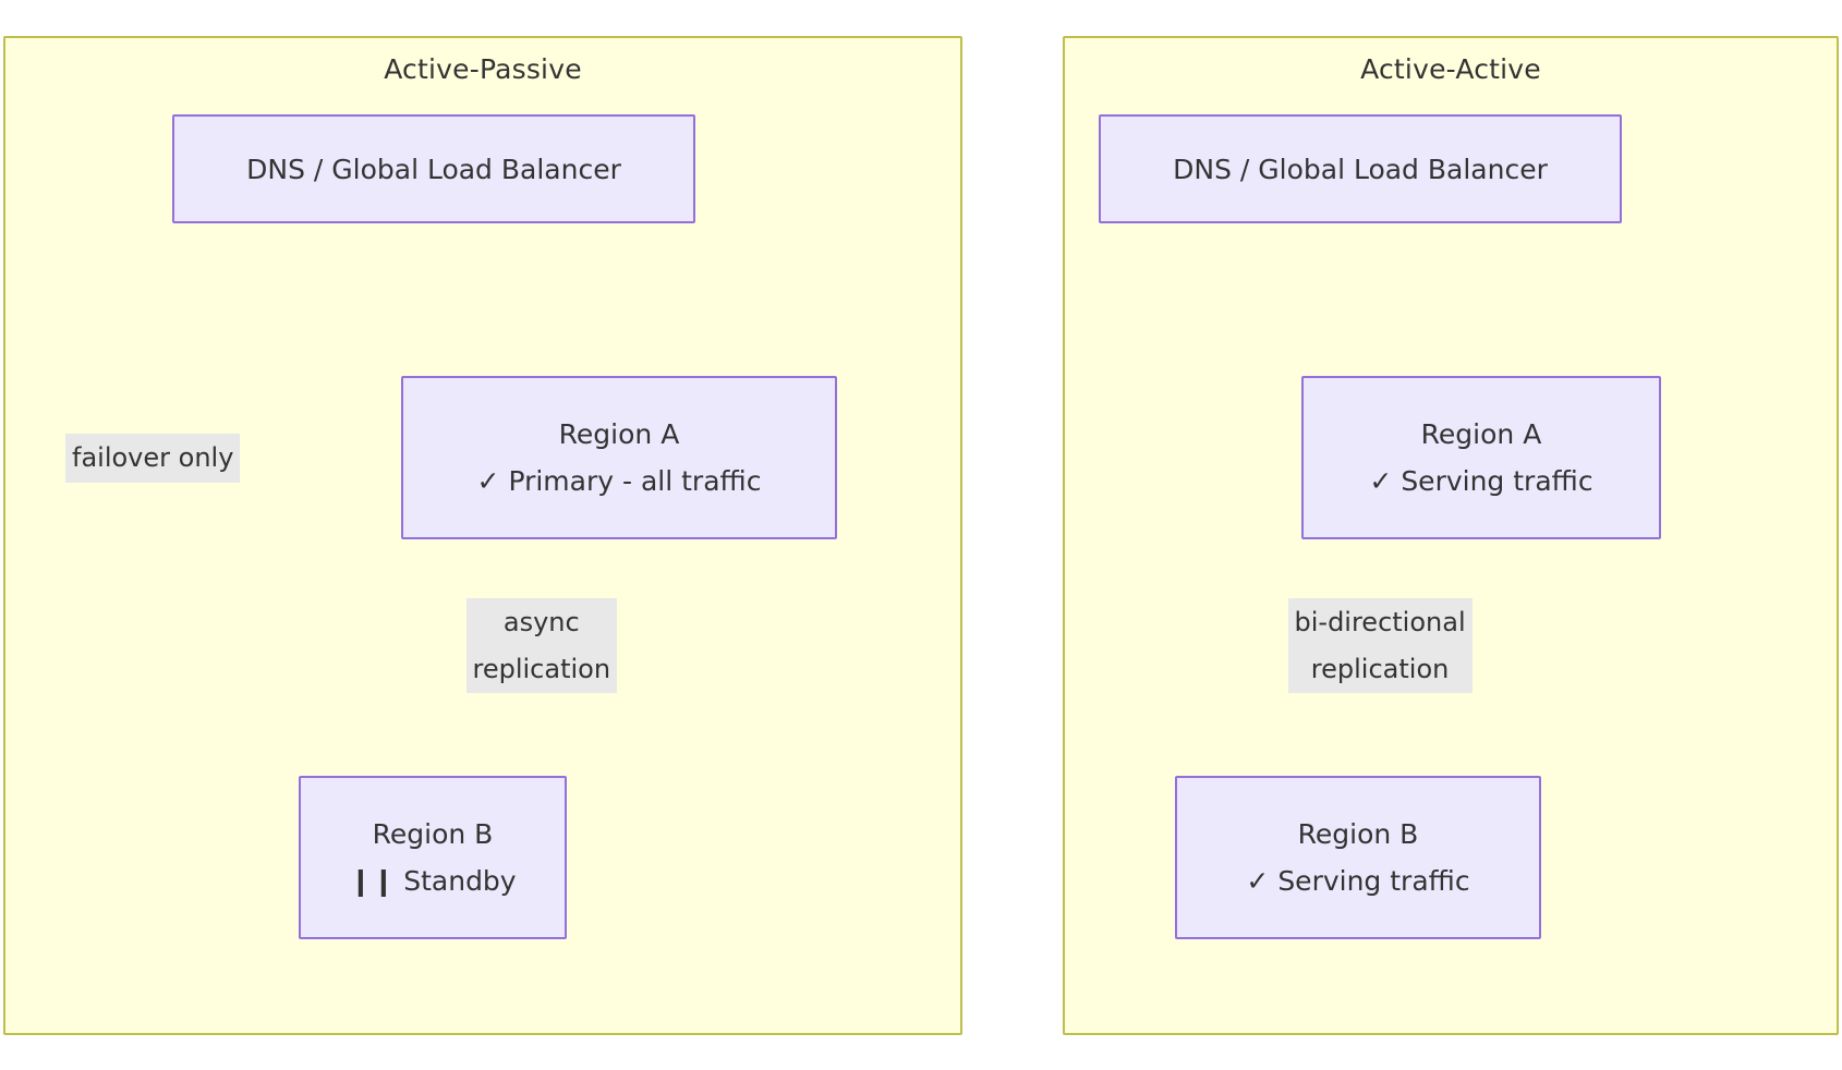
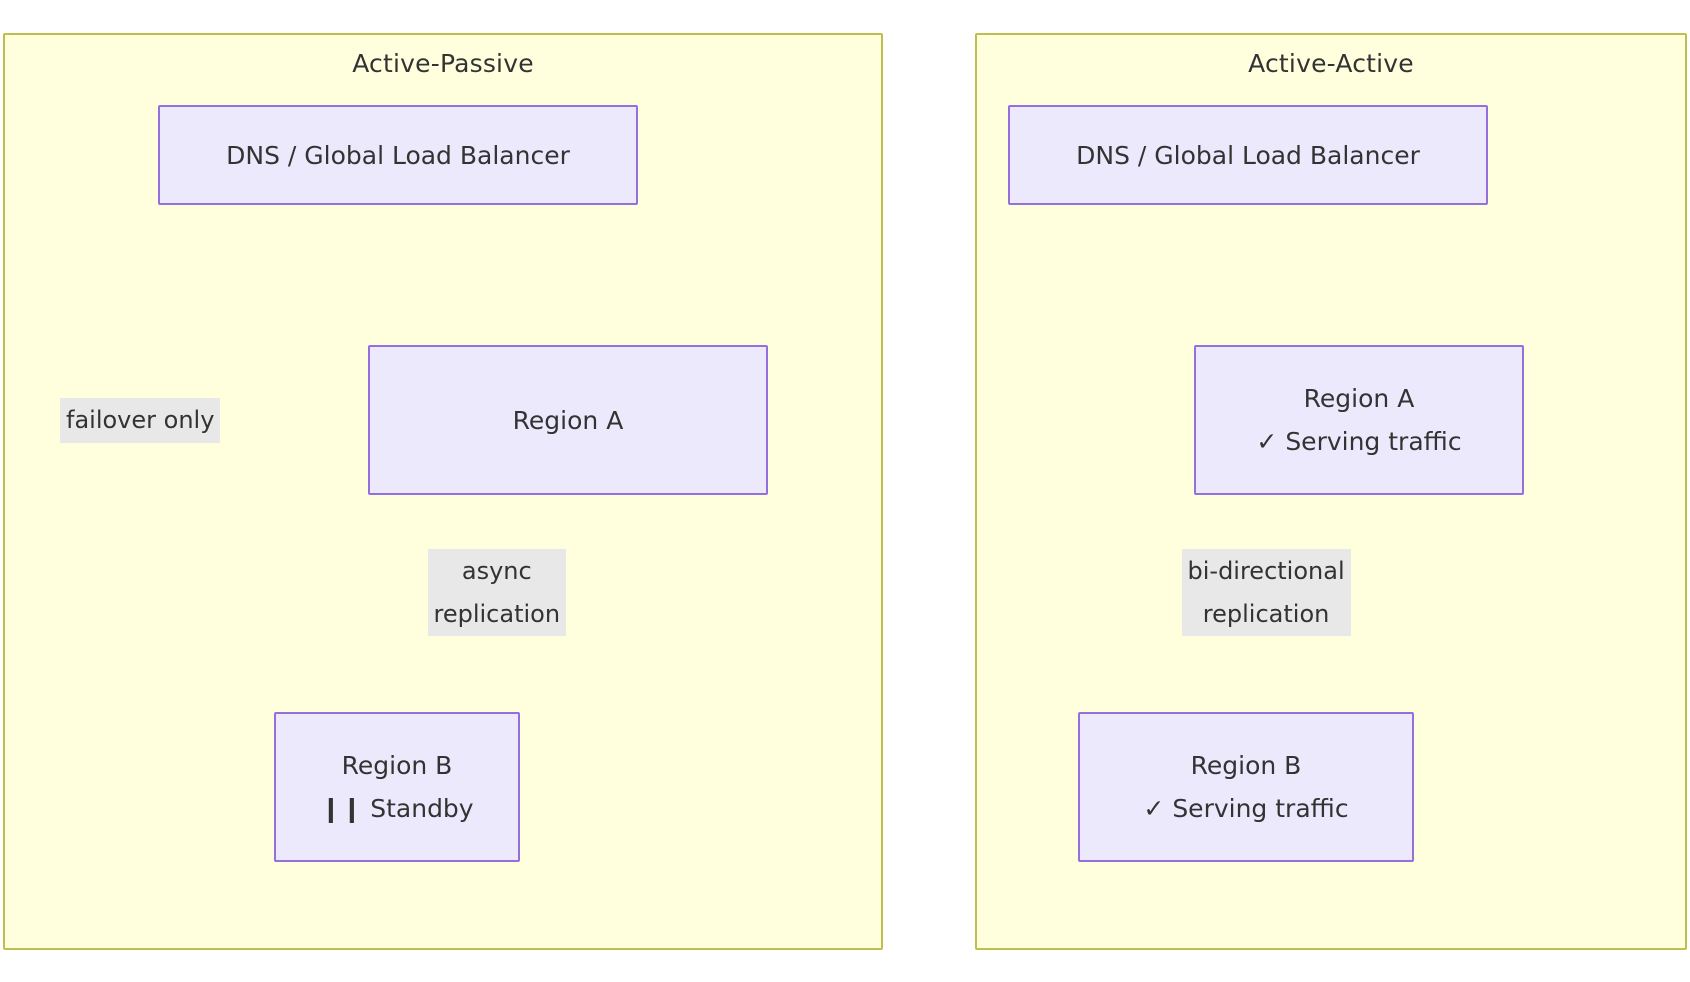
  Active-Passive
  DNS / Global Load Balancer
  Region A
- ✓ Primary - all traffic
  Region B
  ❙❙ Standby
  failover only
  async
  replication
  Active-Active
  DNS / Global Load Balancer
  Region A
  ✓ Serving traffic
  Region B
  ✓ Serving traffic
  bi-directional
  replication
